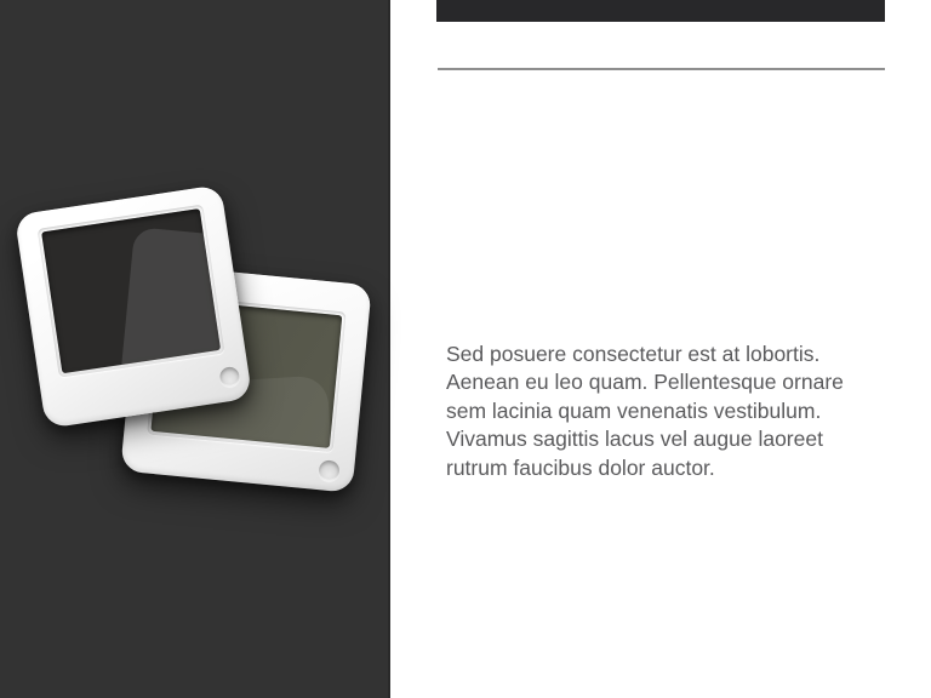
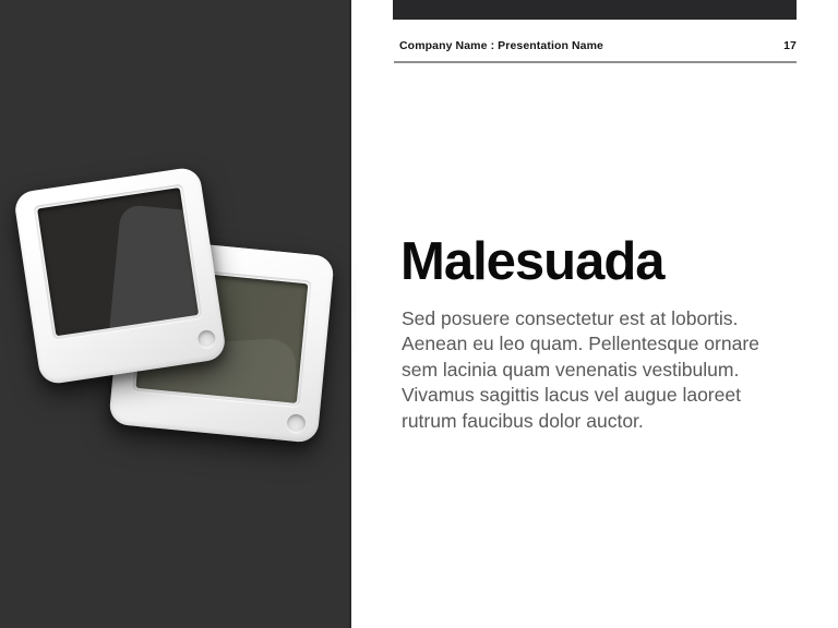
+ Company Name : Presentation Name
+ 17
+ Malesuada
  Sed posuere consectetur est at lobortis.
  Aenean eu leo quam. Pellentesque ornare
  sem lacinia quam venenatis vestibulum.
  Vivamus sagittis lacus vel augue laoreet
  rutrum faucibus dolor auctor.
